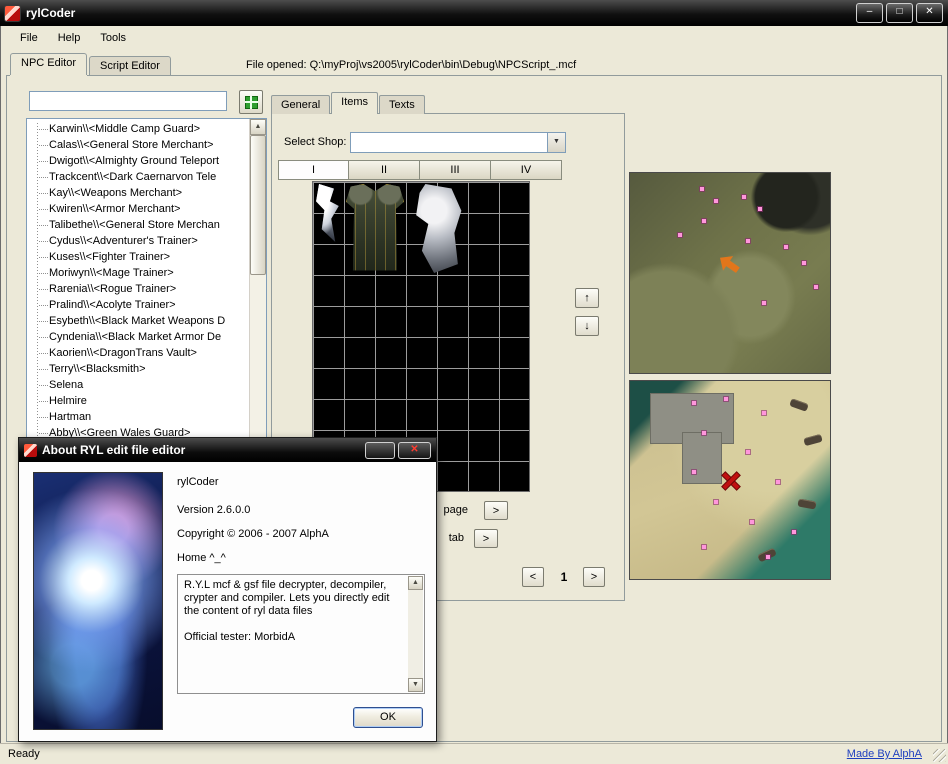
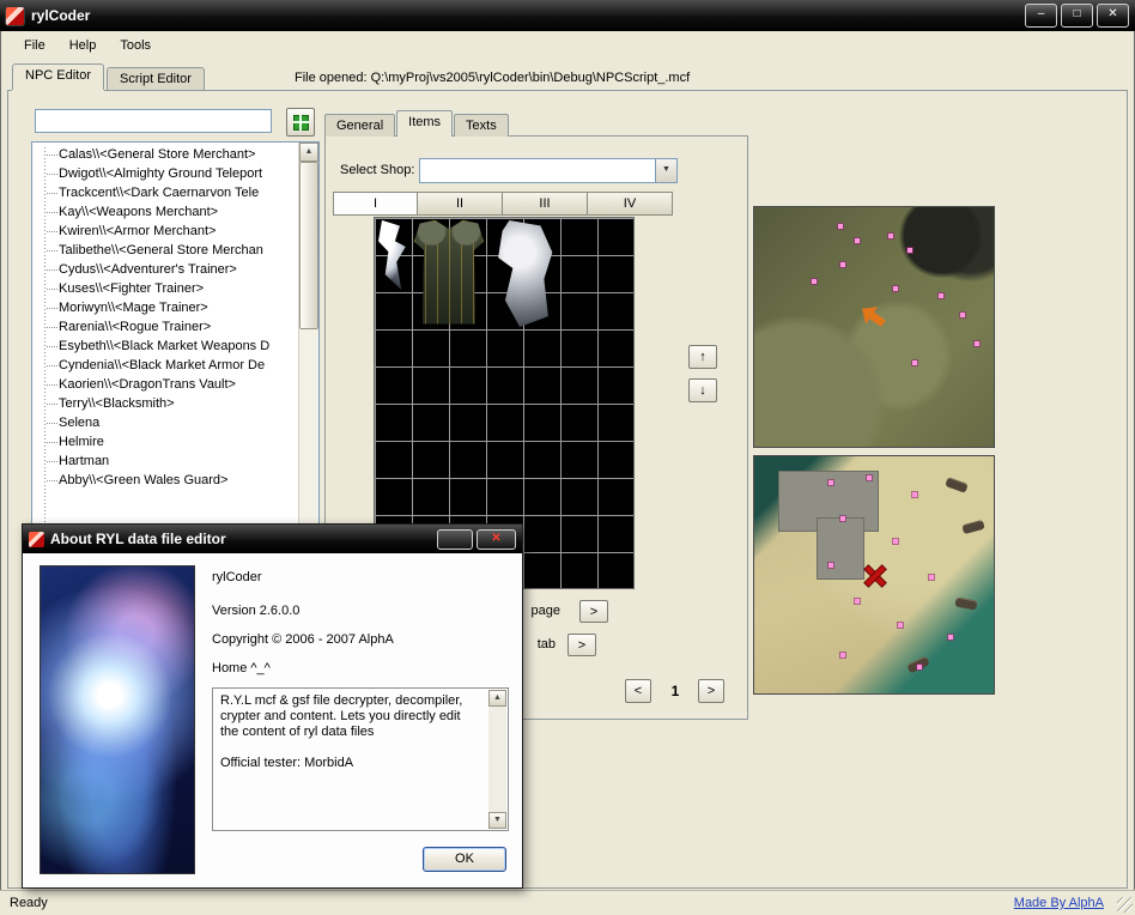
  rylCoder
  –
  □
  ✕
  File
  Help
  Tools
  NPC Editor
  Script Editor
  File opened: Q:\myProj\vs2005\rylCoder\bin\Debug\NPCScript_.mcf
- Karwin\\<Middle Camp Guard>
  Calas\\<General Store Merchant>
  Dwigot\\<Almighty Ground Teleport
  Trackcent\\<Dark Caernarvon Tele
  Kay\\<Weapons Merchant>
  Kwiren\\<Armor Merchant>
  Talibethe\\<General Store Merchan
  Cydus\\<Adventurer's Trainer>
  Kuses\\<Fighter Trainer>
  Moriwyn\\<Mage Trainer>
  Rarenia\\<Rogue Trainer>
- Pralind\\<Acolyte Trainer>
  Esybeth\\<Black Market Weapons D
  Cyndenia\\<Black Market Armor De
  Kaorien\\<DragonTrans Vault>
  Terry\\<Blacksmith>
  Selena
  Helmire
  Hartman
  Abby\\<Green Wales Guard>
  General
  Items
  Texts
  Select Shop:
  I
  II
  III
  IV
  ↑
  ↓
  page
  >
  tab
  >
  <
  1
  >
- About RYL edit file editor
+ About RYL data file editor
  ✕
  rylCoder
  Version 2.6.0.0
  Copyright © 2006 - 2007 AlphA
  Home ^_^
- R.Y.L mcf & gsf file decrypter, decompiler, crypter and compiler. Lets you directly edit the content of ryl data files
+ R.Y.L mcf & gsf file decrypter, decompiler, crypter and content. Lets you directly edit the content of ryl data files
  Official tester: MorbidA
  OK
  Ready
  Made By AlphA
